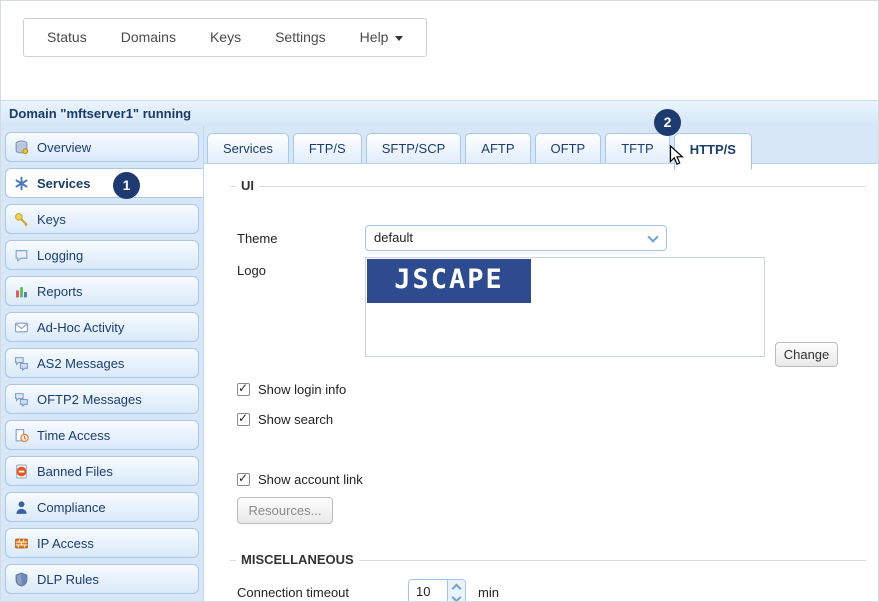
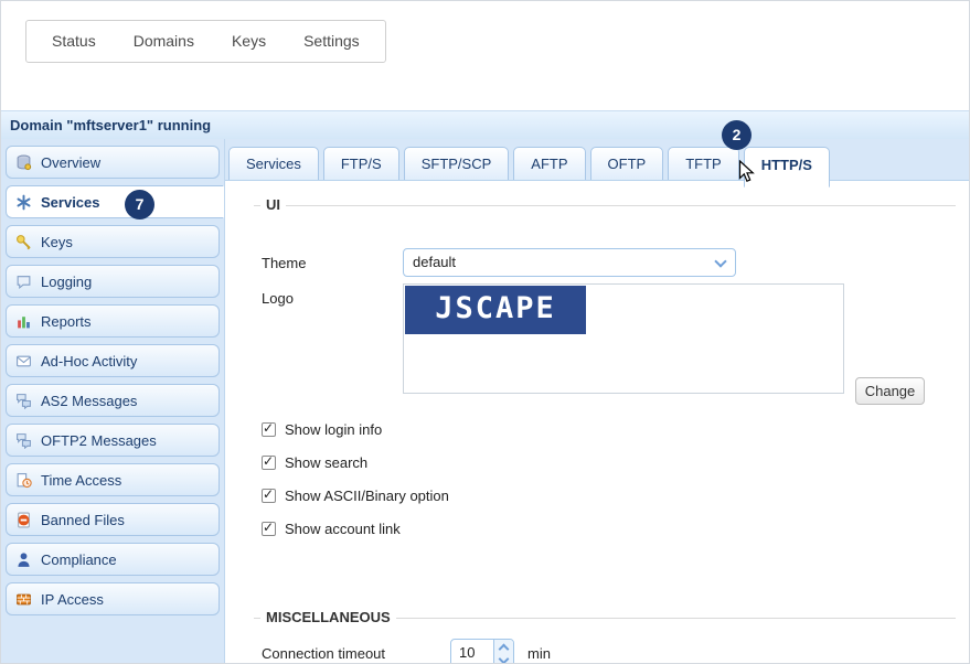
  Status
  Domains
  Keys
  Settings
- Help
  Domain "mftserver1" running
  Overview
  Services
  Keys
  Logging
  Reports
  Ad-Hoc Activity
  AS2 Messages
  OFTP2 Messages
  Time Access
  Banned Files
  Compliance
  IP Access
- DLP Rules
  Services
  FTP/S
  SFTP/SCP
  AFTP
  OFTP
  TFTP
  HTTP/S
  UI
  Theme
  default
  Logo
  JSCAPE
  Change
  Show login info
  Show search
+ Show ASCII/Binary option
  Show account link
- Resources...
  MISCELLANEOUS
  Connection timeout
  10
  min
- 1
+ 7
  2
